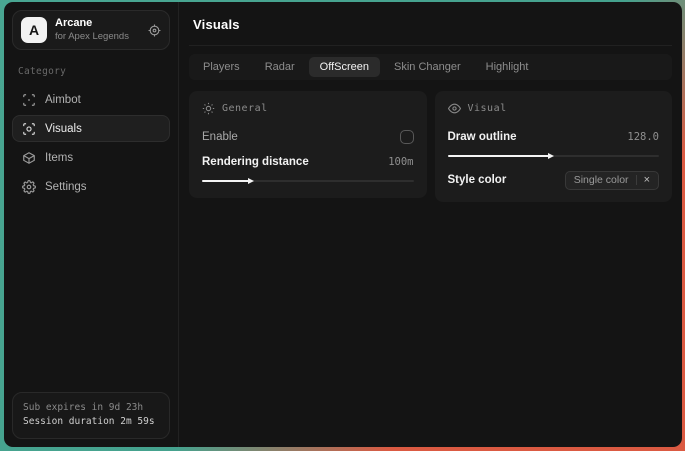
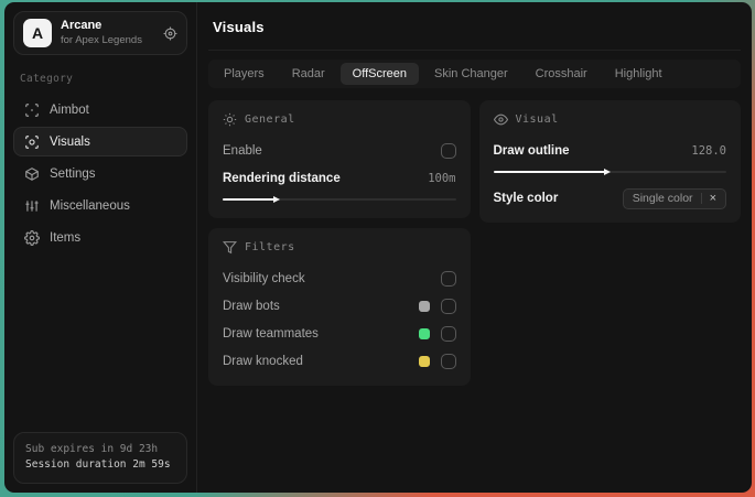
  A
  Arcane
  for Apex Legends
  Category
  Aimbot
  Visuals
- Items
+ Settings
+ Miscellaneous
- Settings
+ Items
  Sub expires in 9d 23h
  Session duration 2m 59s
  Visuals
  Players
  Radar
  OffScreen
  Skin Changer
+ Crosshair
  Highlight
  General
  Enable
  Rendering distance
  100m
+ Filters
+ Visibility check
+ Draw bots
+ Draw teammates
+ Draw knocked
  Visual
  Draw outline
  128.0
  Style color
  Single color
  ×
